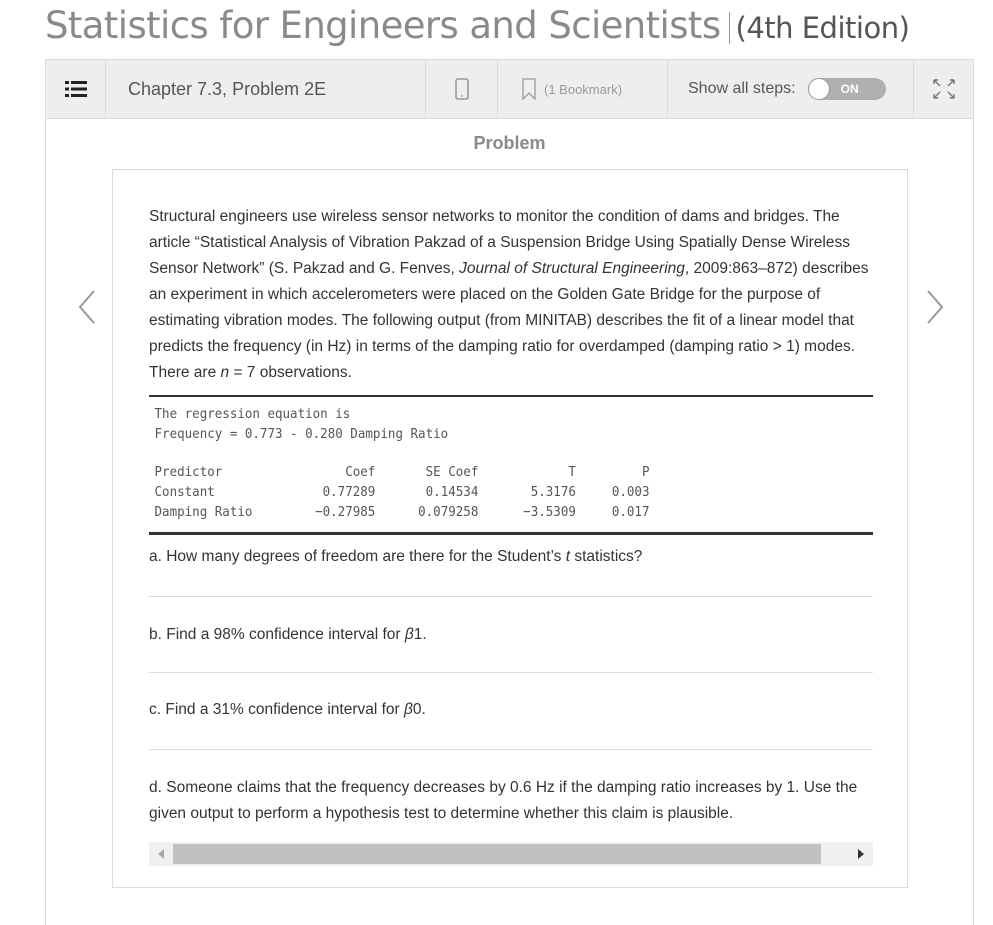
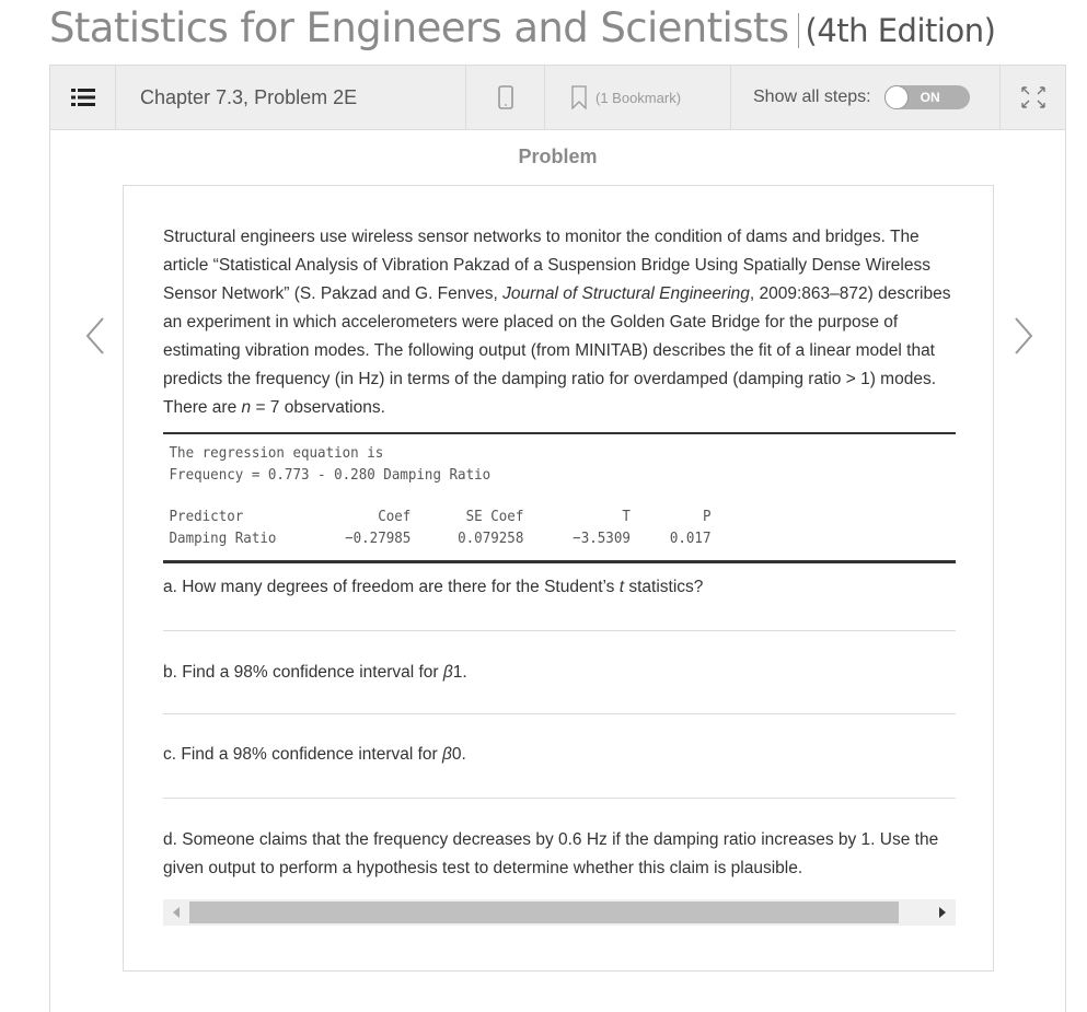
  Statistics for Engineers and Scientists
  (4th Edition)
  Chapter 7.3, Problem 2E
  (1 Bookmark)
  Show all steps:
  ON
  Problem
  Structural engineers use wireless sensor networks to monitor the condition of dams and bridges. The article “Statistical Analysis of Vibration Pakzad of a Suspension Bridge Using Spatially Dense Wireless Sensor Network” (S. Pakzad and G. Fenves, Journal of Structural Engineering, 2009:863–872) describes an experiment in which accelerometers were placed on the Golden Gate Bridge for the purpose of estimating vibration modes. The following output (from MINITAB) describes the fit of a linear model that predicts the frequency (in Hz) in terms of the damping ratio for overdamped (damping ratio > 1) modes. There are n = 7 observations.
  The regression equation is
  Frequency = 0.773 - 0.280 Damping Ratio
  Predictor
  Coef
  SE Coef
  T
  P
- Constant
- 0.77289
- 0.14534
- 5.3176
- 0.003
  Damping Ratio
  −0.27985
  0.079258
  −3.5309
  0.017
  a. How many degrees of freedom are there for the Student’s t statistics?
  b. Find a 98% confidence interval for β1.
- c. Find a 31% confidence interval for β0.
+ c. Find a 98% confidence interval for β0.
  d. Someone claims that the frequency decreases by 0.6 Hz if the damping ratio increases by 1. Use the given output to perform a hypothesis test to determine whether this claim is plausible.
